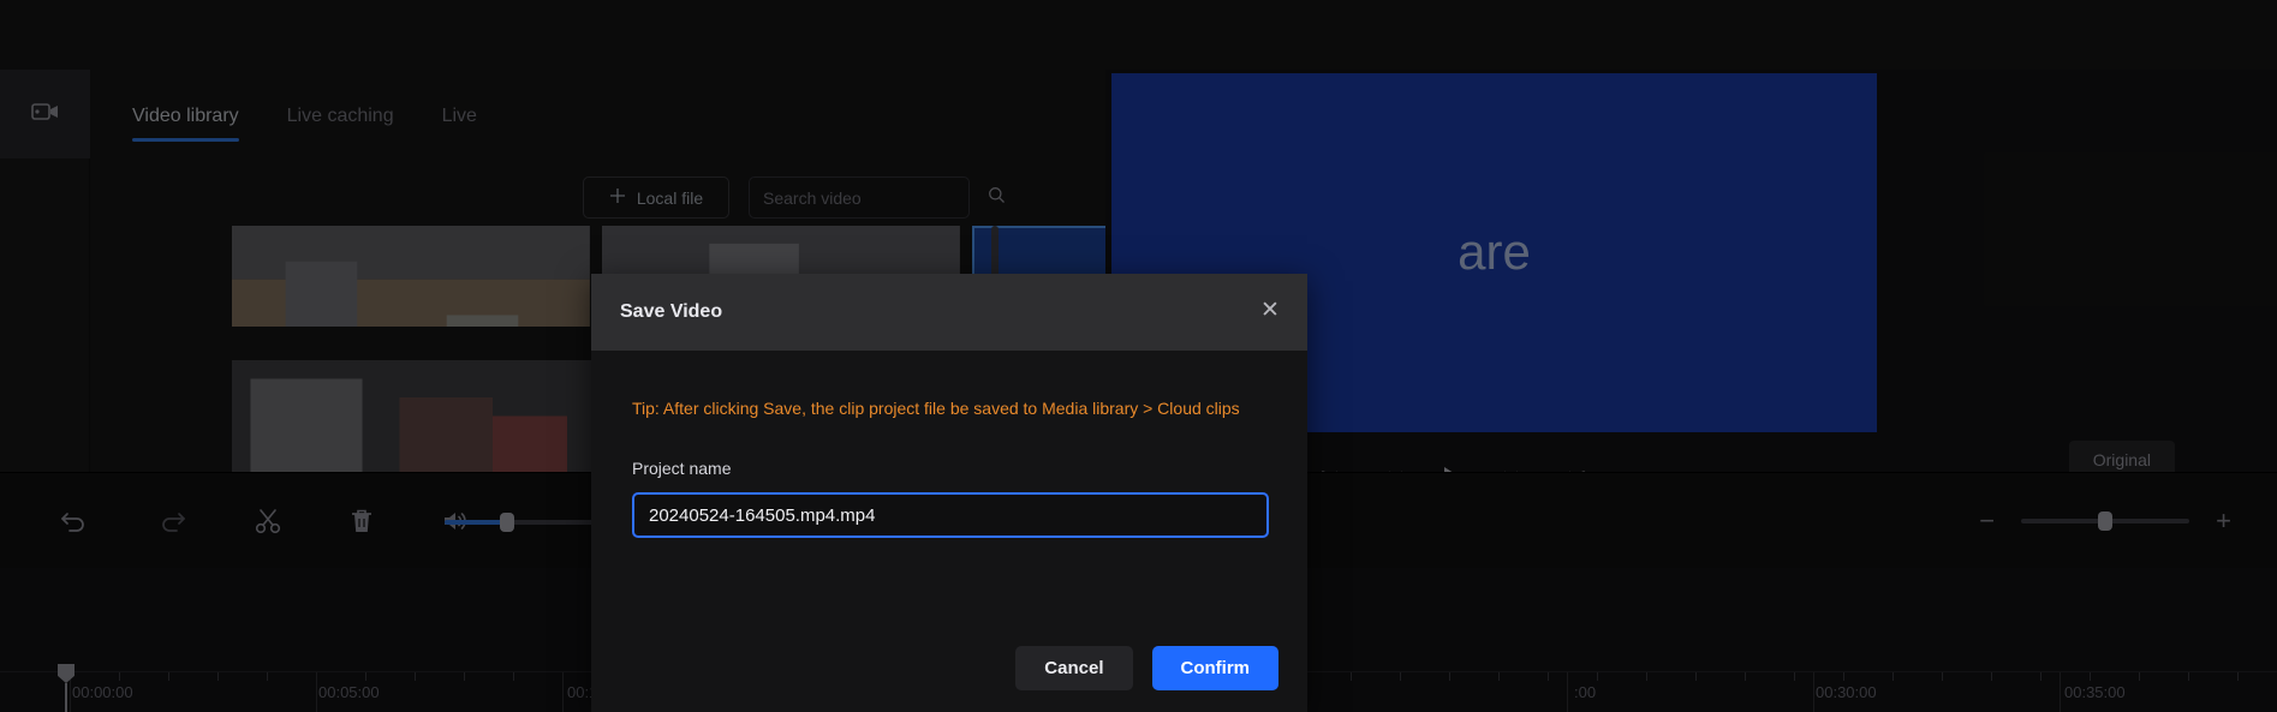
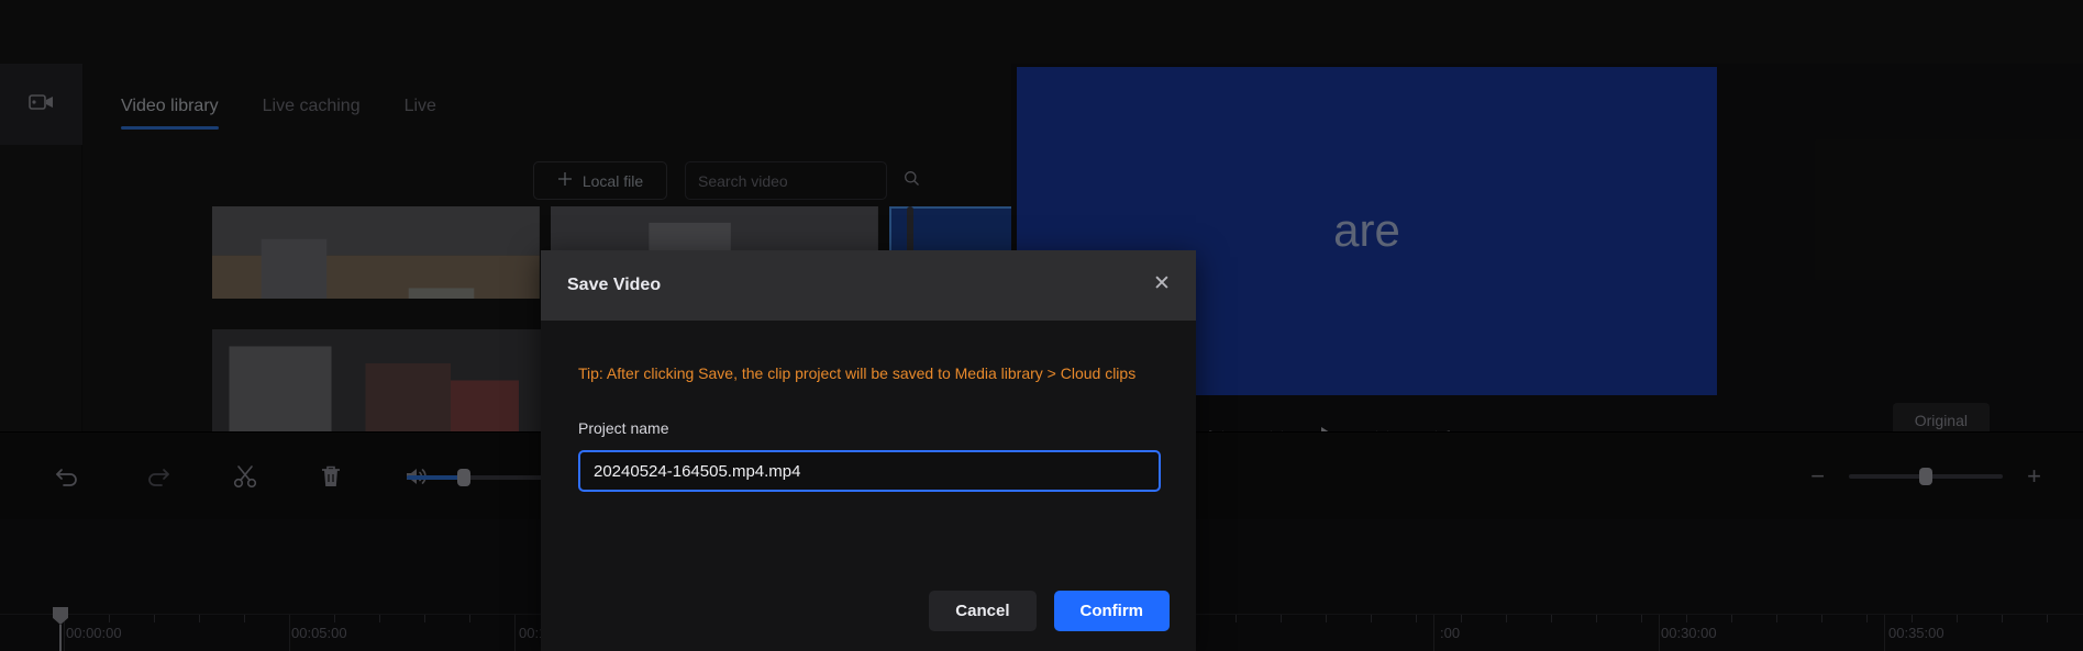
  Video library
  Live caching
  Live
  Local file
  Search video
  are
  Original
  −
  +
  00:00:00
  00:05:00
  :00
  00:30:00
  00:35:00
  Save Video
  ✕
- Tip: After clicking Save, the clip project file be saved to Media library > Cloud clips
+ Tip: After clicking Save, the clip project will be saved to Media library > Cloud clips
  Project name
  20240524-164505.mp4.mp4
  Cancel
  Confirm
